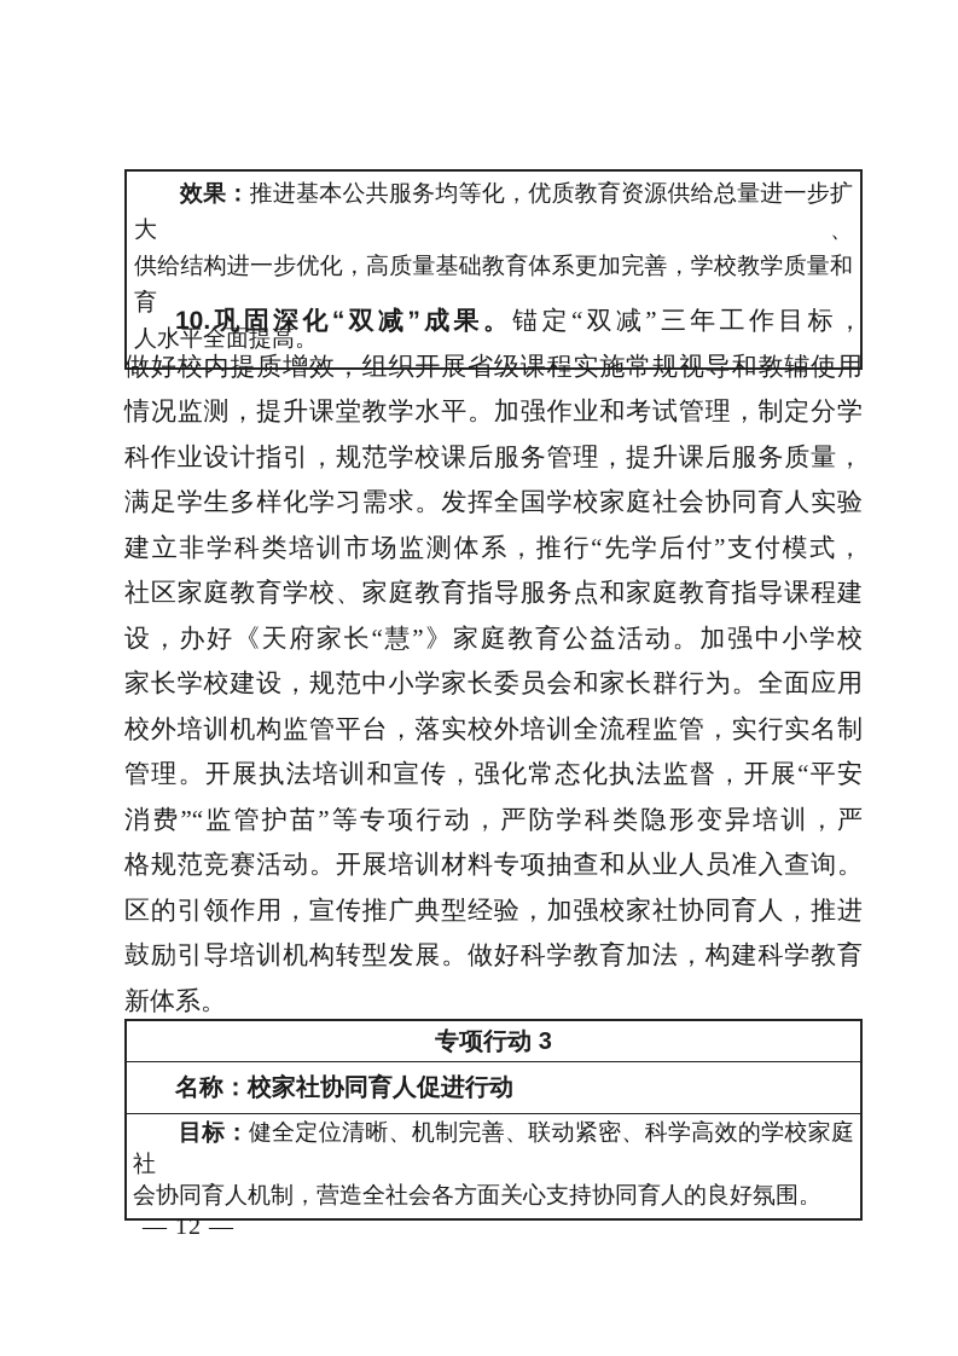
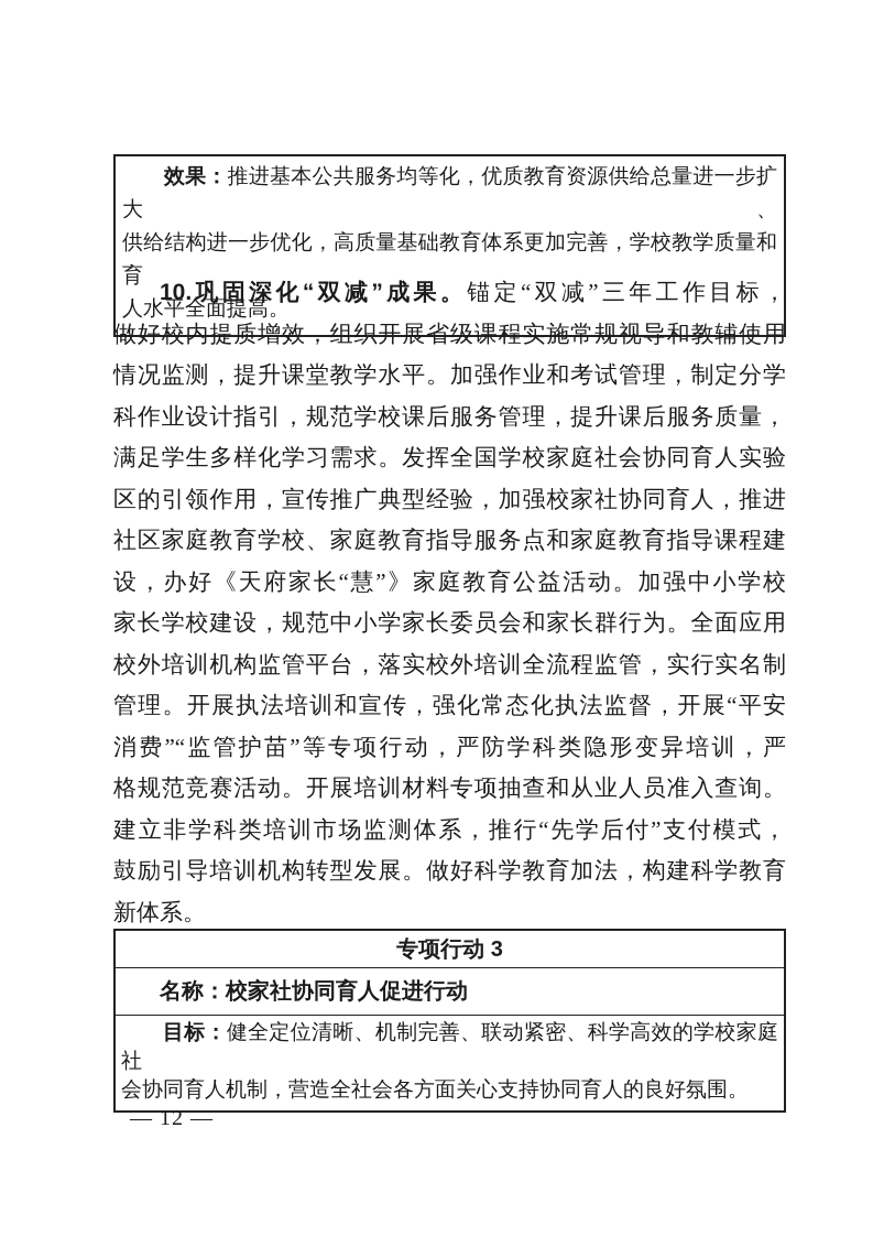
  效果：推进基本公共服务均等化，优质教育资源供给总量进一步扩大、
  供给结构进一步优化，高质量基础教育体系更加完善，学校教学质量和育
  人水平全面提高。
  10.巩固深化“双减”成果。锚定“双减”三年工作目标，
  做好校内提质增效，组织开展省级课程实施常规视导和教辅使用
  情况监测，提升课堂教学水平。加强作业和考试管理，制定分学
  科作业设计指引，规范学校课后服务管理，提升课后服务质量，
  满足学生多样化学习需求。发挥全国学校家庭社会协同育人实验
- 建立非学科类培训市场监测体系，推行“先学后付”支付模式，
+ 区的引领作用，宣传推广典型经验，加强校家社协同育人，推进
  社区家庭教育学校、家庭教育指导服务点和家庭教育指导课程建
  设，办好《天府家长“慧”》家庭教育公益活动。加强中小学校
  家长学校建设，规范中小学家长委员会和家长群行为。全面应用
  校外培训机构监管平台，落实校外培训全流程监管，实行实名制
  管理。开展执法培训和宣传，强化常态化执法监督，开展“平安
  消费”“监管护苗”等专项行动，严防学科类隐形变异培训，严
  格规范竞赛活动。开展培训材料专项抽查和从业人员准入查询。
- 区的引领作用，宣传推广典型经验，加强校家社协同育人，推进
+ 建立非学科类培训市场监测体系，推行“先学后付”支付模式，
  鼓励引导培训机构转型发展。做好科学教育加法，构建科学教育
  新体系。
  专项行动 3
  名称：校家社协同育人促进行动
  目标：健全定位清晰、机制完善、联动紧密、科学高效的学校家庭社
  会协同育人机制，营造全社会各方面关心支持协同育人的良好氛围。
  — 12 —
